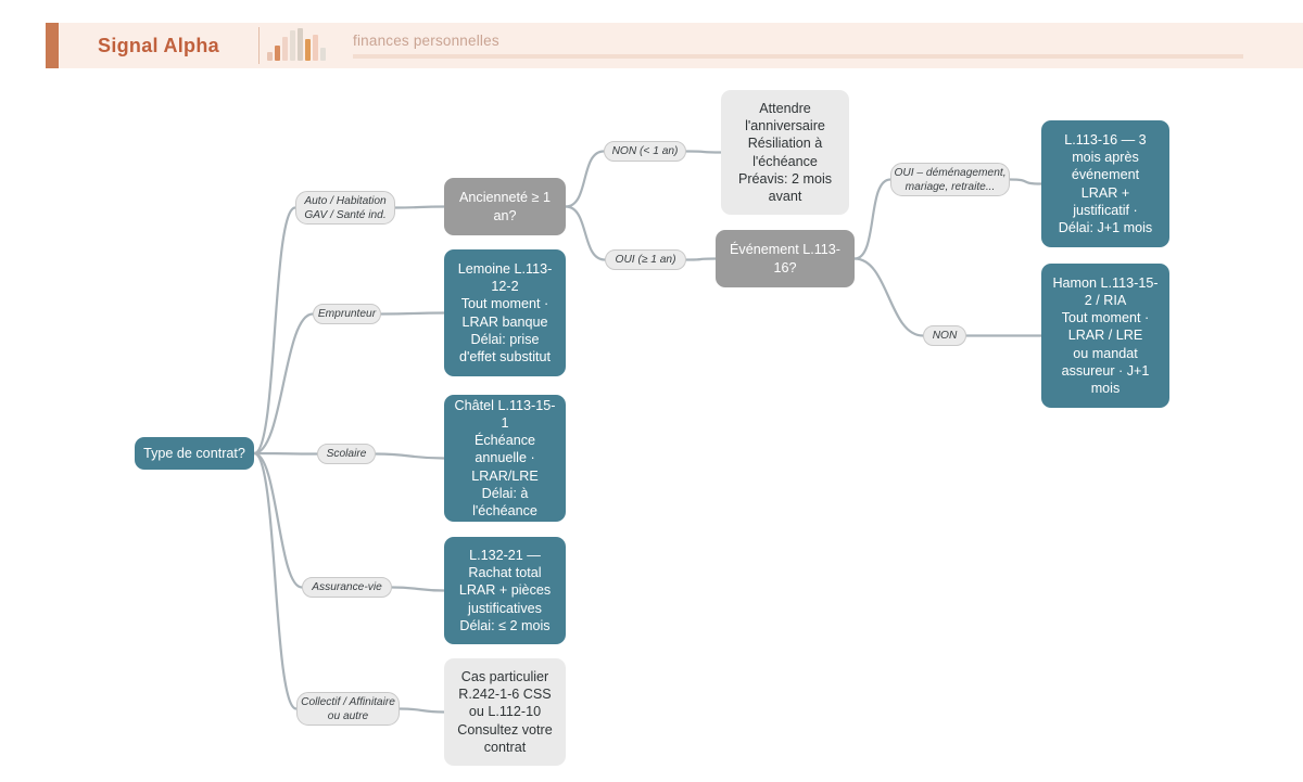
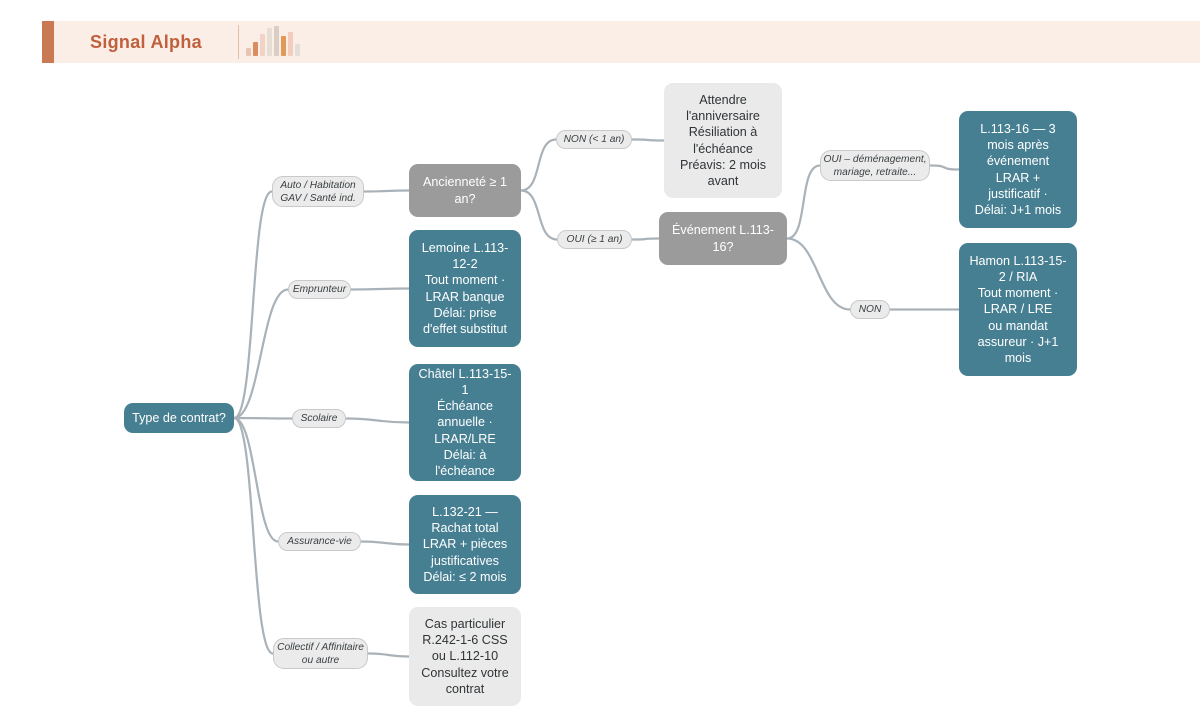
  Signal Alpha
- finances personnelles
  Type de contrat?
  Ancienneté ≥ 1
  an?
  Attendre
  l'anniversaire
  Résiliation à
  l'échéance
  Préavis: 2 mois
  avant
  Événement L.113-
  16?
  L.113-16 — 3
  mois après
  événement
  LRAR +
  justificatif ·
  Délai: J+1 mois
  Hamon L.113-15-
  2 / RIA
  Tout moment ·
  LRAR / LRE
  ou mandat
  assureur · J+1
  mois
  Lemoine L.113-
  12-2
  Tout moment ·
  LRAR banque
  Délai: prise
  d'effet substitut
  Châtel L.113-15-1
  Échéance
  annuelle ·
  LRAR/LRE
  Délai: à
  l'échéance
  L.132-21 —
  Rachat total
  LRAR + pièces
  justificatives
  Délai: ≤ 2 mois
  Cas particulier
  R.242-1-6 CSS
  ou L.112-10
  Consultez votre
  contrat
  Auto / Habitation
  GAV / Santé ind.
  Emprunteur
  Scolaire
  Assurance-vie
  Collectif / Affinitaire
  ou autre
  NON (< 1 an)
  OUI (≥ 1 an)
  OUI – déménagement,
  mariage, retraite...
  NON
